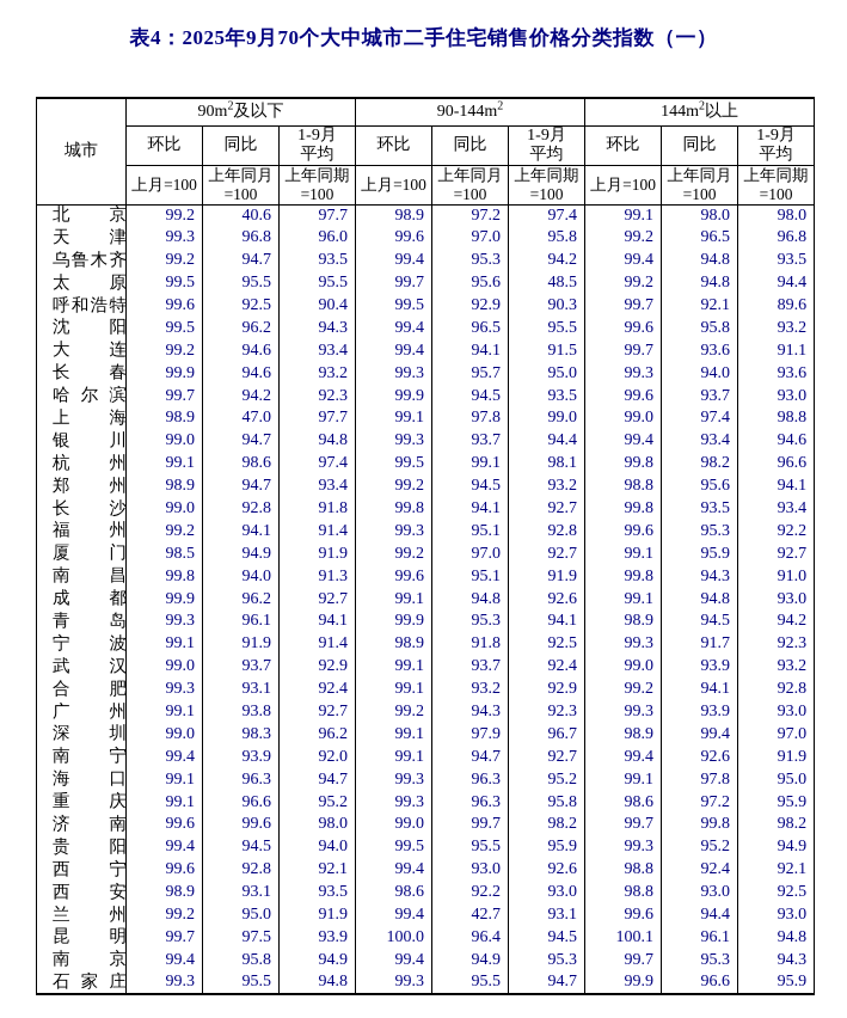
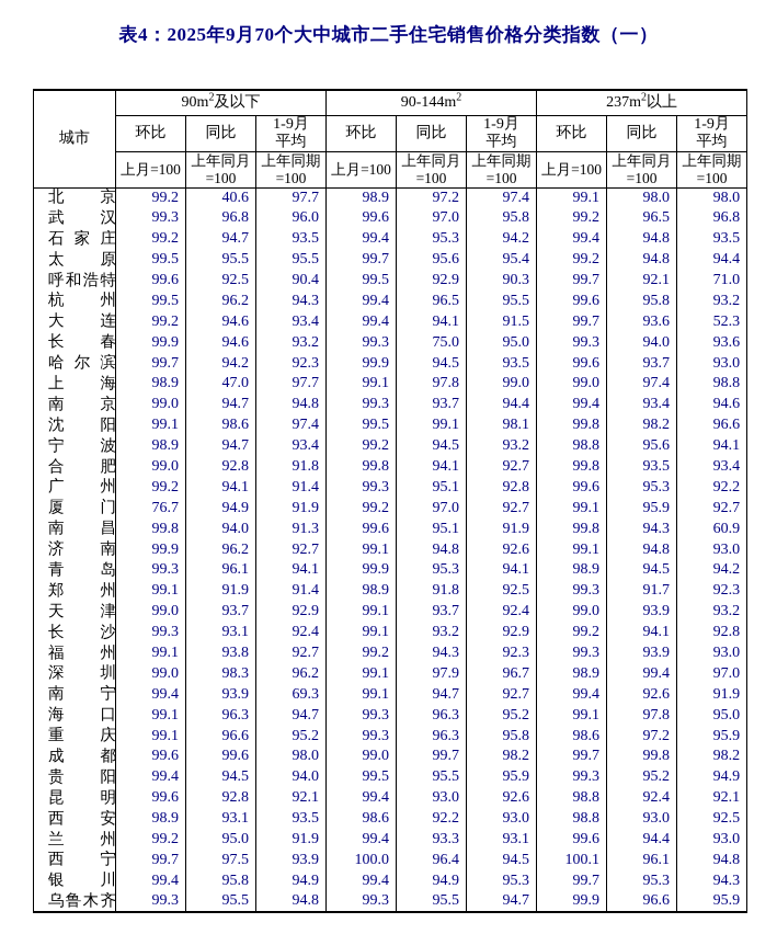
  表4：2025年9月70个大中城市二手住宅销售价格分类指数（一）
- 城市	90m2及以下	90-144m2	144m2以上
+ 城市	90m2及以下	90-144m2	237m2以上
  环比	同比	1-9月 平均	环比	同比	1-9月 平均	环比	同比	1-9月 平均
  上月=100	上年同月 =100	上年同期 =100	上月=100	上年同月 =100	上年同期 =100	上月=100	上年同月 =100	上年同期 =100
  北京	99.2	40.6	97.7	98.9	97.2	97.4	99.1	98.0	98.0
- 天津	99.3	96.8	96.0	99.6	97.0	95.8	99.2	96.5	96.8
+ 武汉	99.3	96.8	96.0	99.6	97.0	95.8	99.2	96.5	96.8
- 乌鲁木齐	99.2	94.7	93.5	99.4	95.3	94.2	99.4	94.8	93.5
+ 石家庄	99.2	94.7	93.5	99.4	95.3	94.2	99.4	94.8	93.5
- 太原	99.5	95.5	95.5	99.7	95.6	48.5	99.2	94.8	94.4
+ 太原	99.5	95.5	95.5	99.7	95.6	95.4	99.2	94.8	94.4
- 呼和浩特	99.6	92.5	90.4	99.5	92.9	90.3	99.7	92.1	89.6
+ 呼和浩特	99.6	92.5	90.4	99.5	92.9	90.3	99.7	92.1	71.0
- 沈阳	99.5	96.2	94.3	99.4	96.5	95.5	99.6	95.8	93.2
+ 杭州	99.5	96.2	94.3	99.4	96.5	95.5	99.6	95.8	93.2
- 大连	99.2	94.6	93.4	99.4	94.1	91.5	99.7	93.6	91.1
+ 大连	99.2	94.6	93.4	99.4	94.1	91.5	99.7	93.6	52.3
- 长春	99.9	94.6	93.2	99.3	95.7	95.0	99.3	94.0	93.6
+ 长春	99.9	94.6	93.2	99.3	75.0	95.0	99.3	94.0	93.6
  哈尔滨	99.7	94.2	92.3	99.9	94.5	93.5	99.6	93.7	93.0
  上海	98.9	47.0	97.7	99.1	97.8	99.0	99.0	97.4	98.8
- 银川	99.0	94.7	94.8	99.3	93.7	94.4	99.4	93.4	94.6
+ 南京	99.0	94.7	94.8	99.3	93.7	94.4	99.4	93.4	94.6
- 杭州	99.1	98.6	97.4	99.5	99.1	98.1	99.8	98.2	96.6
+ 沈阳	99.1	98.6	97.4	99.5	99.1	98.1	99.8	98.2	96.6
- 郑州	98.9	94.7	93.4	99.2	94.5	93.2	98.8	95.6	94.1
+ 宁波	98.9	94.7	93.4	99.2	94.5	93.2	98.8	95.6	94.1
- 长沙	99.0	92.8	91.8	99.8	94.1	92.7	99.8	93.5	93.4
+ 合肥	99.0	92.8	91.8	99.8	94.1	92.7	99.8	93.5	93.4
- 福州	99.2	94.1	91.4	99.3	95.1	92.8	99.6	95.3	92.2
+ 广州	99.2	94.1	91.4	99.3	95.1	92.8	99.6	95.3	92.2
- 厦门	98.5	94.9	91.9	99.2	97.0	92.7	99.1	95.9	92.7
+ 厦门	76.7	94.9	91.9	99.2	97.0	92.7	99.1	95.9	92.7
- 南昌	99.8	94.0	91.3	99.6	95.1	91.9	99.8	94.3	91.0
+ 南昌	99.8	94.0	91.3	99.6	95.1	91.9	99.8	94.3	60.9
- 成都	99.9	96.2	92.7	99.1	94.8	92.6	99.1	94.8	93.0
+ 济南	99.9	96.2	92.7	99.1	94.8	92.6	99.1	94.8	93.0
  青岛	99.3	96.1	94.1	99.9	95.3	94.1	98.9	94.5	94.2
- 宁波	99.1	91.9	91.4	98.9	91.8	92.5	99.3	91.7	92.3
+ 郑州	99.1	91.9	91.4	98.9	91.8	92.5	99.3	91.7	92.3
- 武汉	99.0	93.7	92.9	99.1	93.7	92.4	99.0	93.9	93.2
+ 天津	99.0	93.7	92.9	99.1	93.7	92.4	99.0	93.9	93.2
- 合肥	99.3	93.1	92.4	99.1	93.2	92.9	99.2	94.1	92.8
+ 长沙	99.3	93.1	92.4	99.1	93.2	92.9	99.2	94.1	92.8
- 广州	99.1	93.8	92.7	99.2	94.3	92.3	99.3	93.9	93.0
+ 福州	99.1	93.8	92.7	99.2	94.3	92.3	99.3	93.9	93.0
  深圳	99.0	98.3	96.2	99.1	97.9	96.7	98.9	99.4	97.0
- 南宁	99.4	93.9	92.0	99.1	94.7	92.7	99.4	92.6	91.9
+ 南宁	99.4	93.9	69.3	99.1	94.7	92.7	99.4	92.6	91.9
  海口	99.1	96.3	94.7	99.3	96.3	95.2	99.1	97.8	95.0
  重庆	99.1	96.6	95.2	99.3	96.3	95.8	98.6	97.2	95.9
- 济南	99.6	99.6	98.0	99.0	99.7	98.2	99.7	99.8	98.2
+ 成都	99.6	99.6	98.0	99.0	99.7	98.2	99.7	99.8	98.2
  贵阳	99.4	94.5	94.0	99.5	95.5	95.9	99.3	95.2	94.9
- 西宁	99.6	92.8	92.1	99.4	93.0	92.6	98.8	92.4	92.1
+ 昆明	99.6	92.8	92.1	99.4	93.0	92.6	98.8	92.4	92.1
  西安	98.9	93.1	93.5	98.6	92.2	93.0	98.8	93.0	92.5
- 兰州	99.2	95.0	91.9	99.4	42.7	93.1	99.6	94.4	93.0
+ 兰州	99.2	95.0	91.9	99.4	93.3	93.1	99.6	94.4	93.0
- 昆明	99.7	97.5	93.9	100.0	96.4	94.5	100.1	96.1	94.8
+ 西宁	99.7	97.5	93.9	100.0	96.4	94.5	100.1	96.1	94.8
- 南京	99.4	95.8	94.9	99.4	94.9	95.3	99.7	95.3	94.3
+ 银川	99.4	95.8	94.9	99.4	94.9	95.3	99.7	95.3	94.3
- 石家庄	99.3	95.5	94.8	99.3	95.5	94.7	99.9	96.6	95.9
+ 乌鲁木齐	99.3	95.5	94.8	99.3	95.5	94.7	99.9	96.6	95.9
